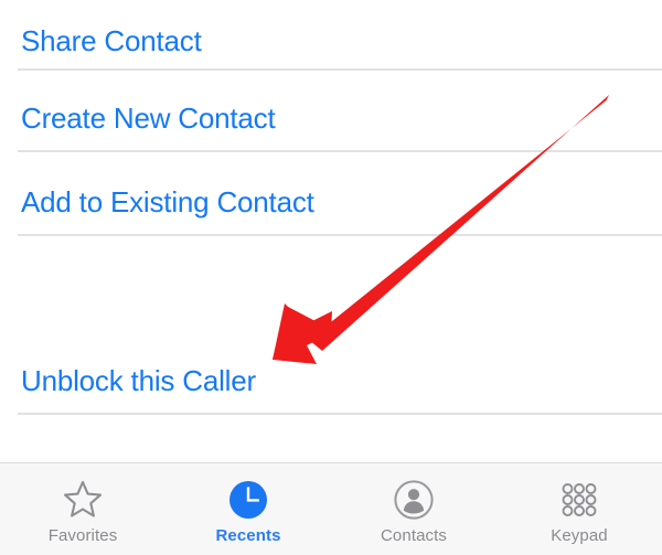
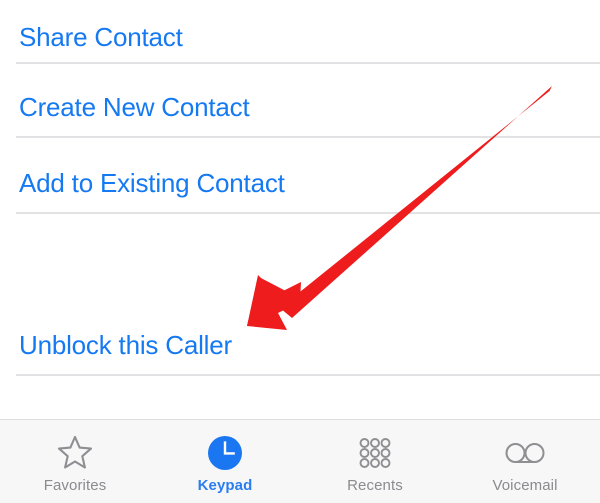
  Share Contact
  Create New Contact
  Add to Existing Contact
  Unblock this Caller
  Favorites
- Recents
+ Keypad
- Contacts
- Keypad
+ Recents
+ Voicemail
